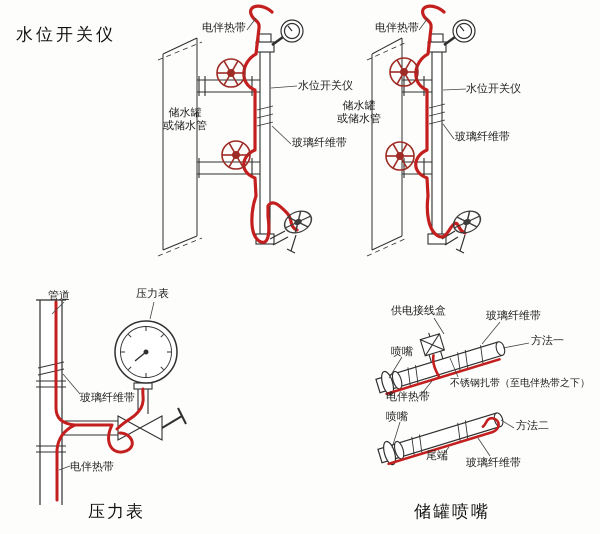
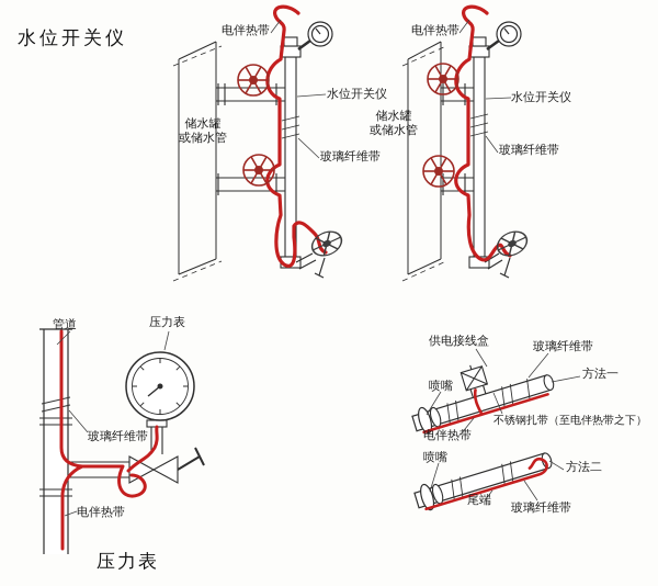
  水位开关仪
  电伴热带
  水位开关仪
  储水罐
  或储水管
  玻璃纤维带
  电伴热带
  水位开关仪
  储水罐
  或储水管
  玻璃纤维带
  管道
  压力表
  玻璃纤维带
  电伴热带
  压力表
  供电接线盒
  玻璃纤维带
  方法一
  喷嘴
  不锈钢扎带（至电伴热带之下）
  电伴热带
  喷嘴
  方法二
  尾端
  玻璃纤维带
- 储罐喷嘴
